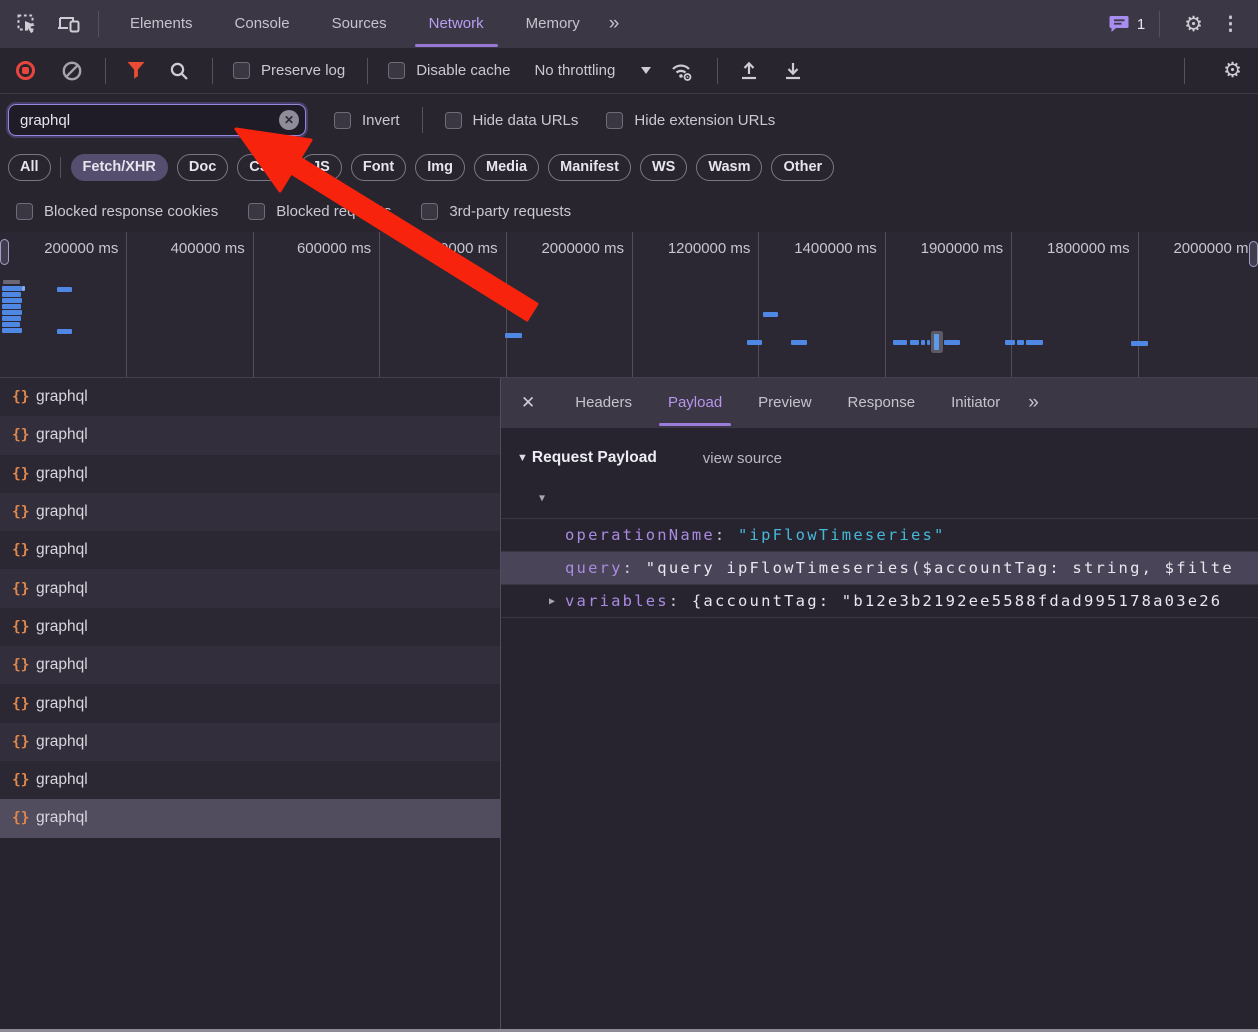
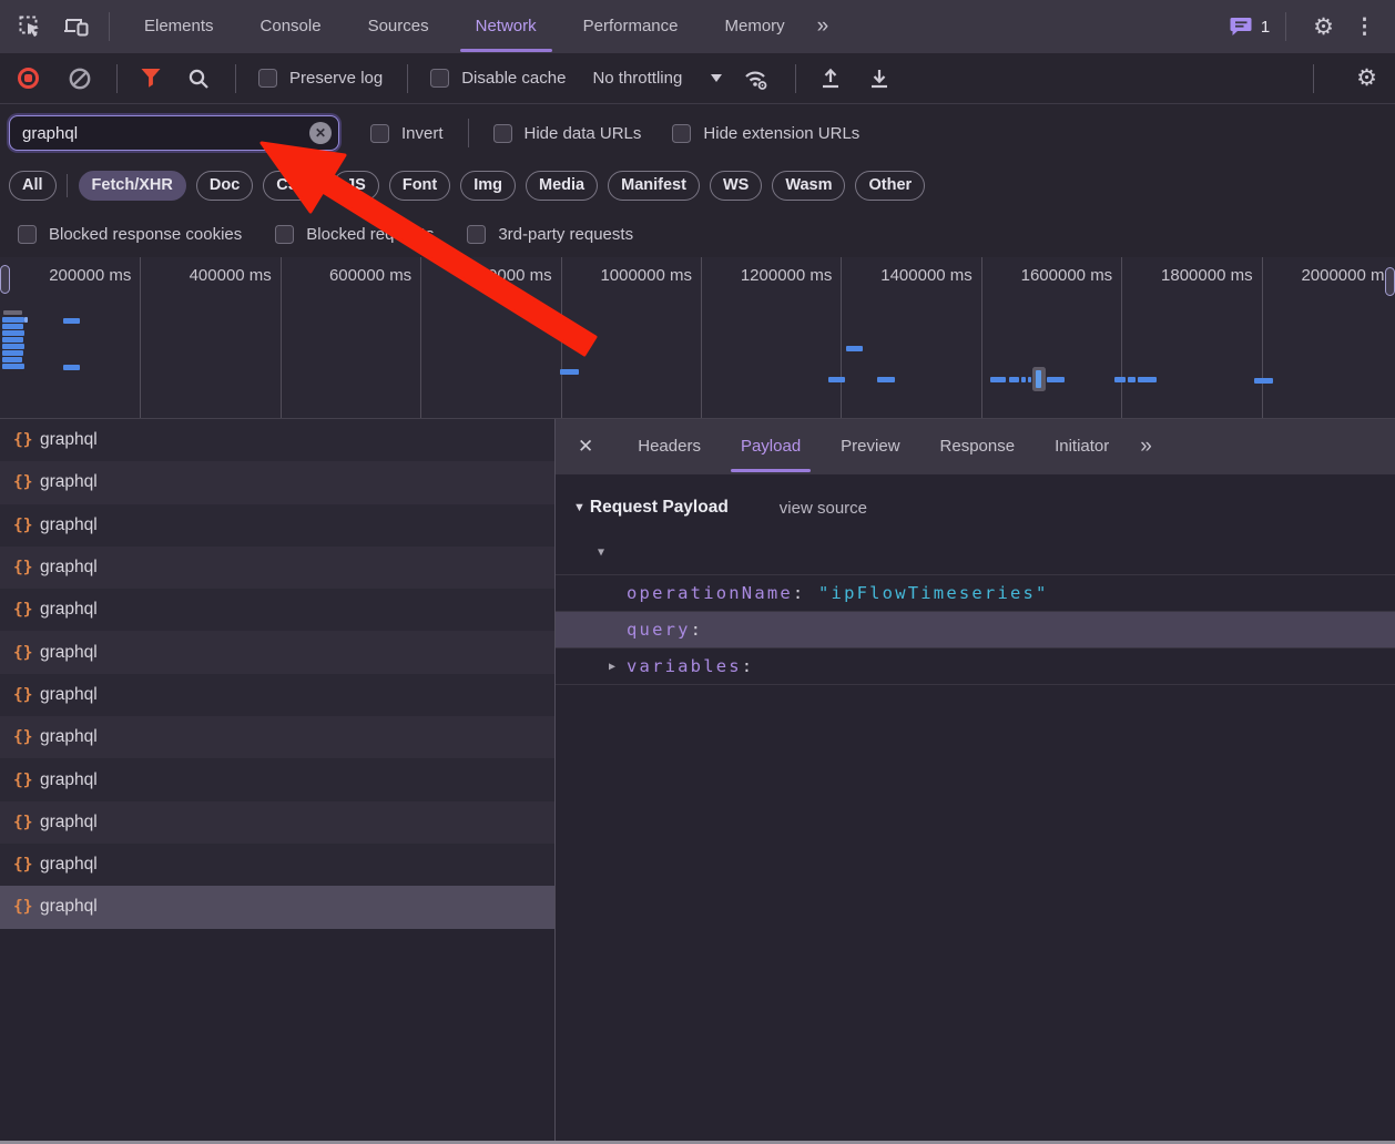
  Elements
  Console
  Sources
  Network
+ Performance
  Memory
  »
  1
  ⚙
  ⋮
  Preserve log
  Disable cache
  No throttling
  ⚙
  graphql
  ✕
  Invert
  Hide data URLs
  Hide extension URLs
  All
  Fetch/XHR
  Doc
  Font
  Img
  Media
  Manifest
  WS
  Wasm
  Other
  Blocked response cookies
  3rd-party requests
  200000 ms
  400000 ms
  600000 ms
- 2000000 ms
+ 1000000 ms
  1200000 ms
  1400000 ms
- 1900000 ms
+ 1600000 ms
  1800000 ms
  2000000 m
  {}
  graphql
  {}
  graphql
  {}
  graphql
  {}
  graphql
  {}
  graphql
  {}
  graphql
  {}
  graphql
  {}
  graphql
  {}
  graphql
  {}
  graphql
  {}
  graphql
  {}
  graphql
  ✕
  Headers
  Payload
  Preview
  Response
  Initiator
  »
  ▼
  Request Payload
  view source
  ▼
  operationName
  :
  "ipFlowTimeseries"
  query
  :
- "query ipFlowTimeseries($accountTag: string, $filte
  ▶
  variables
  :
- {accountTag: "b12e3b2192ee5588fdad995178a03e26
